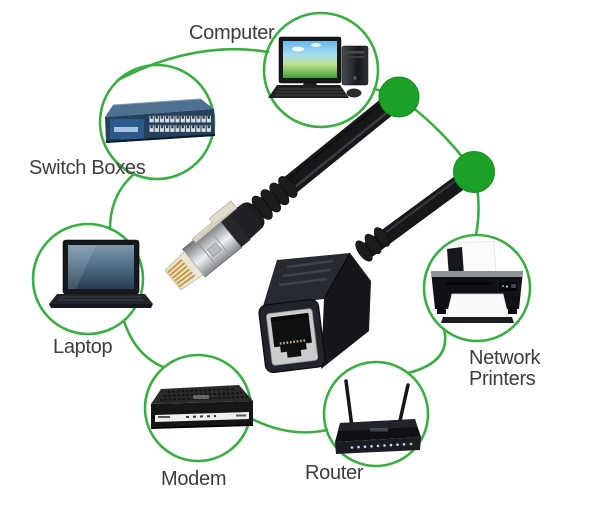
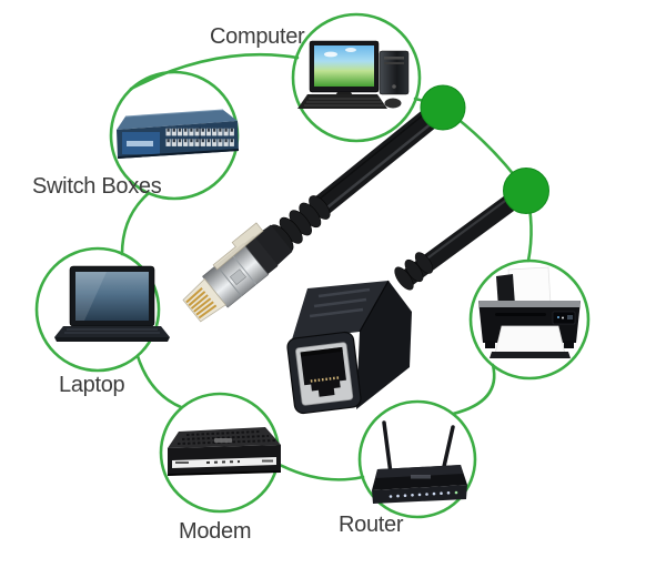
  Computer
  Switch Boxes
  Laptop
  Modem
  Router
- Network Printers
